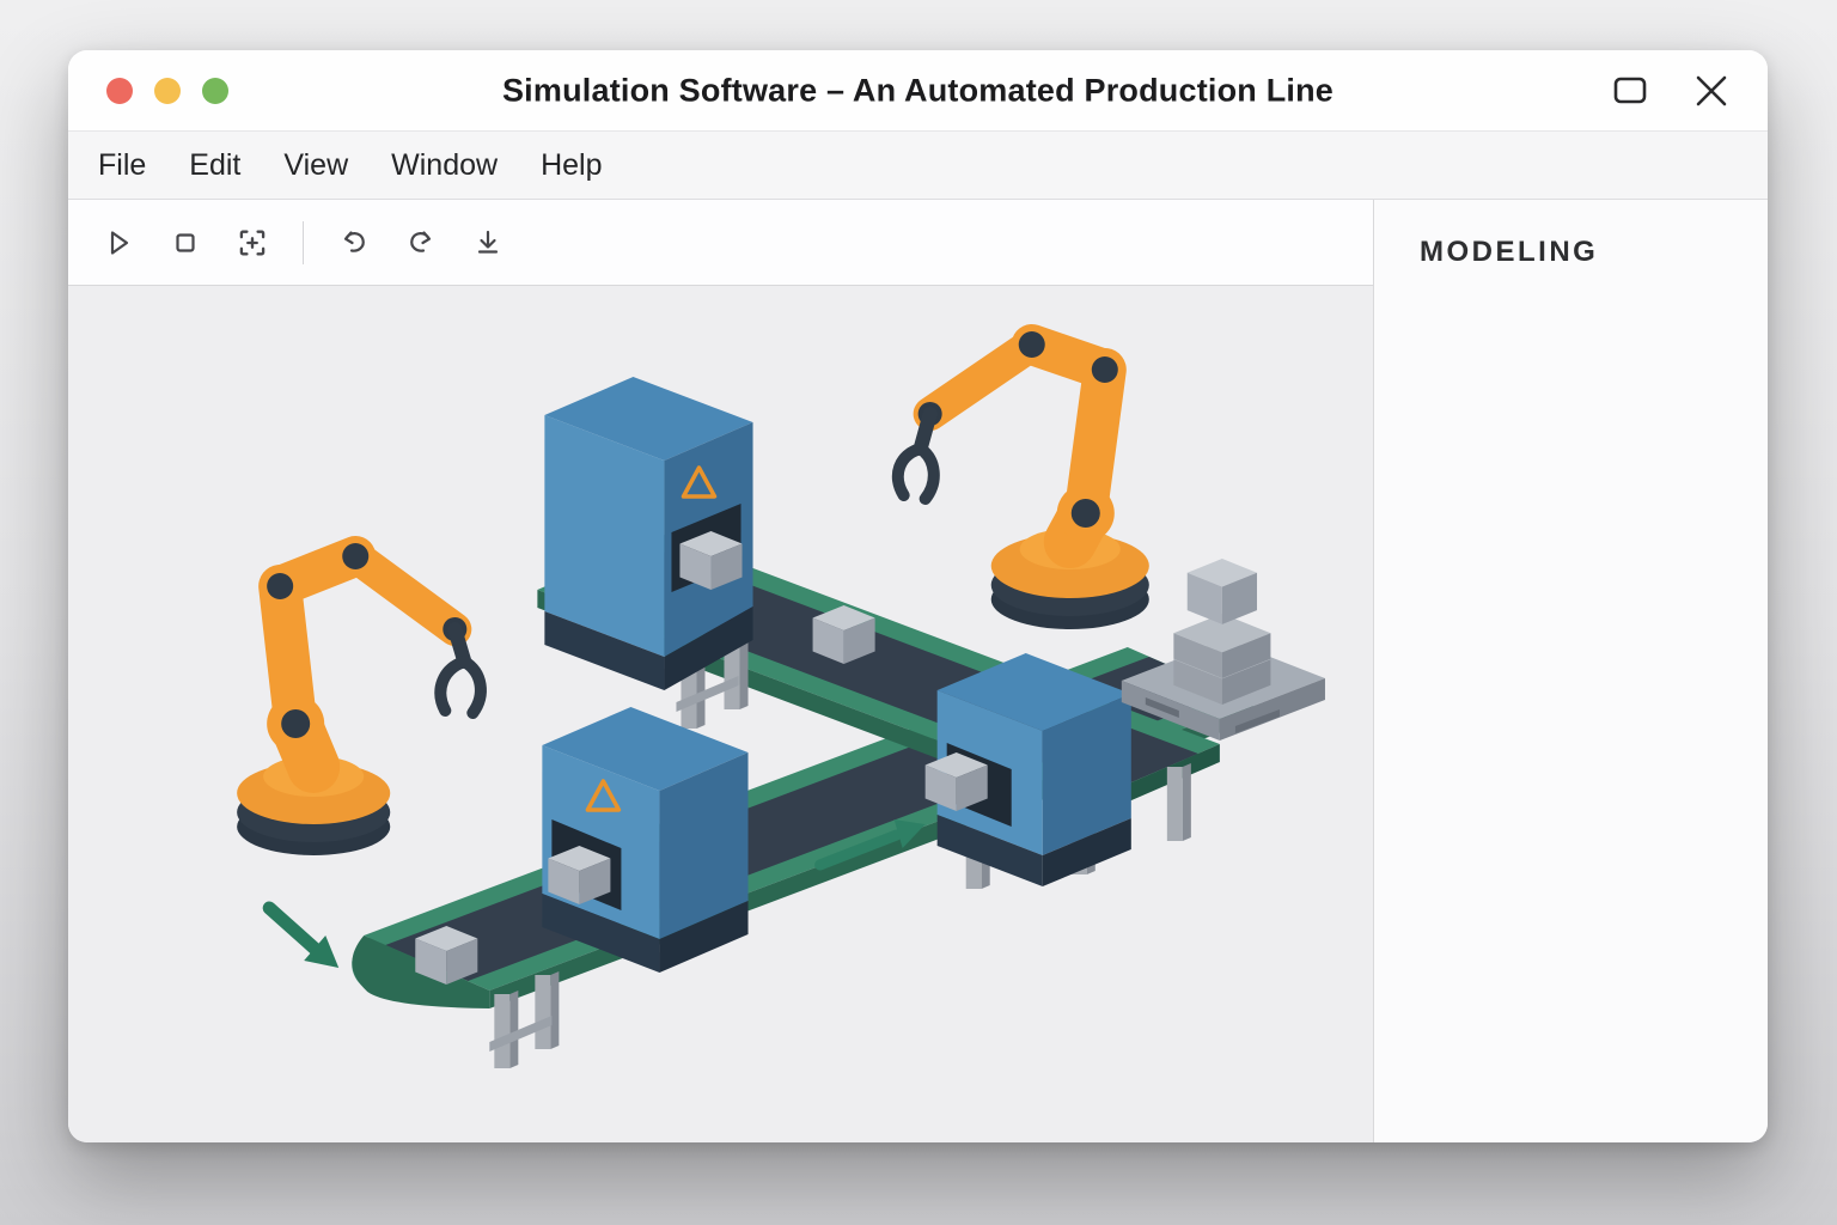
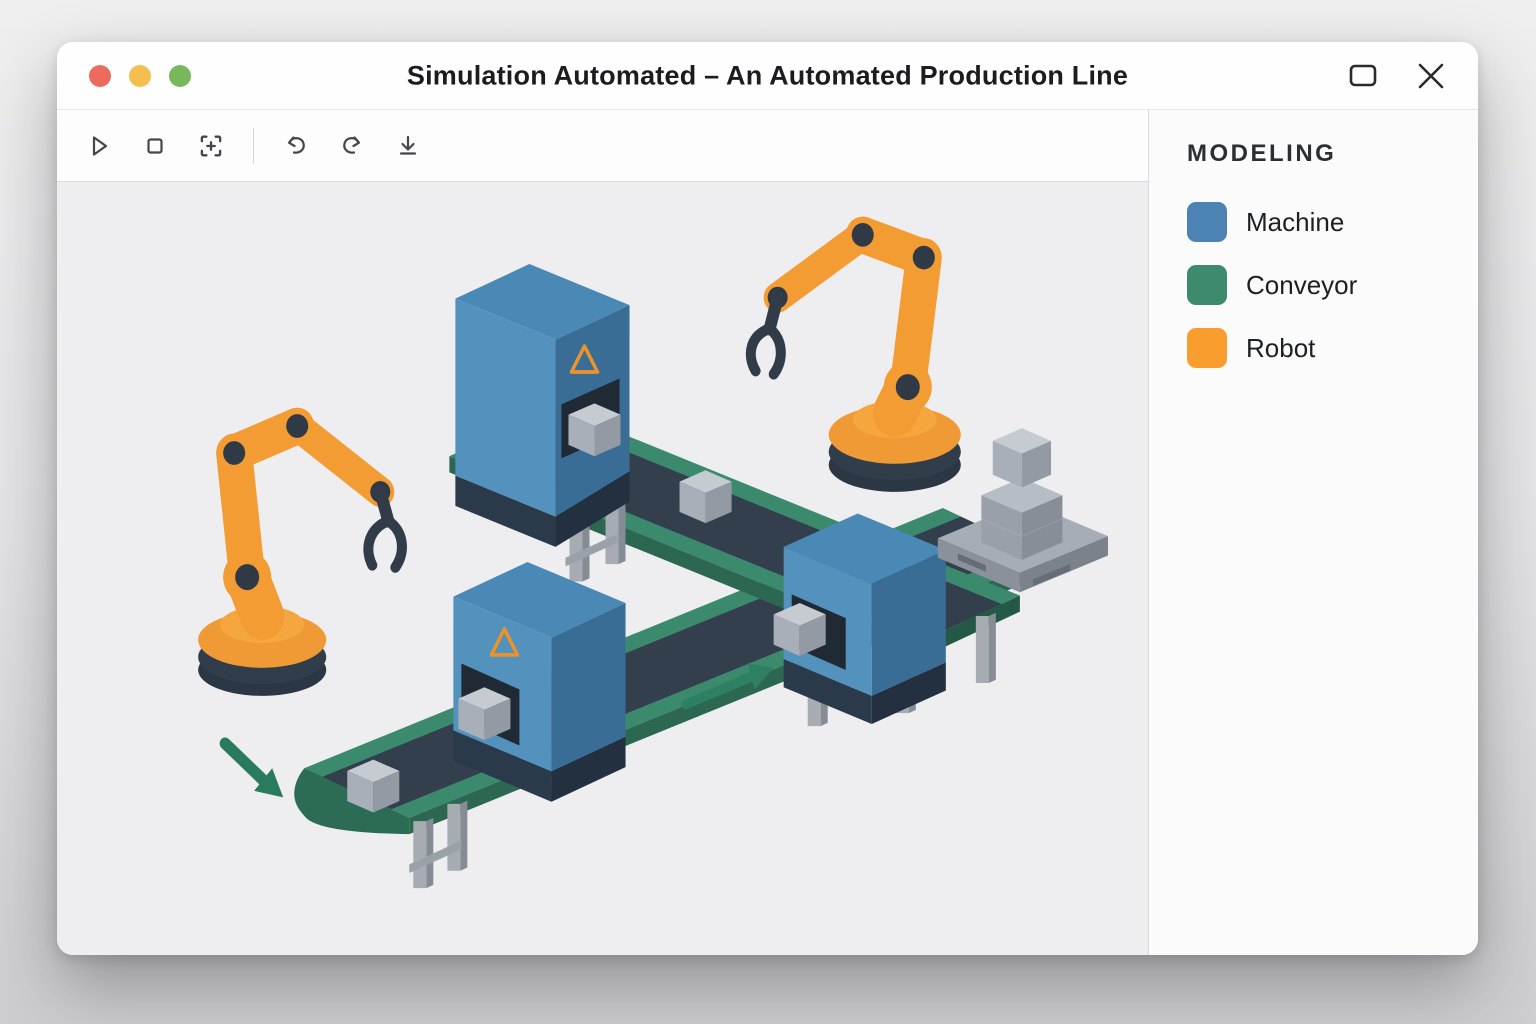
- Simulation Software – An Automated Production Line
+ Simulation Automated – An Automated Production Line
- File
- Edit
- View
- Window
- Help
  MODELING
+ Machine
+ Conveyor
+ Robot
